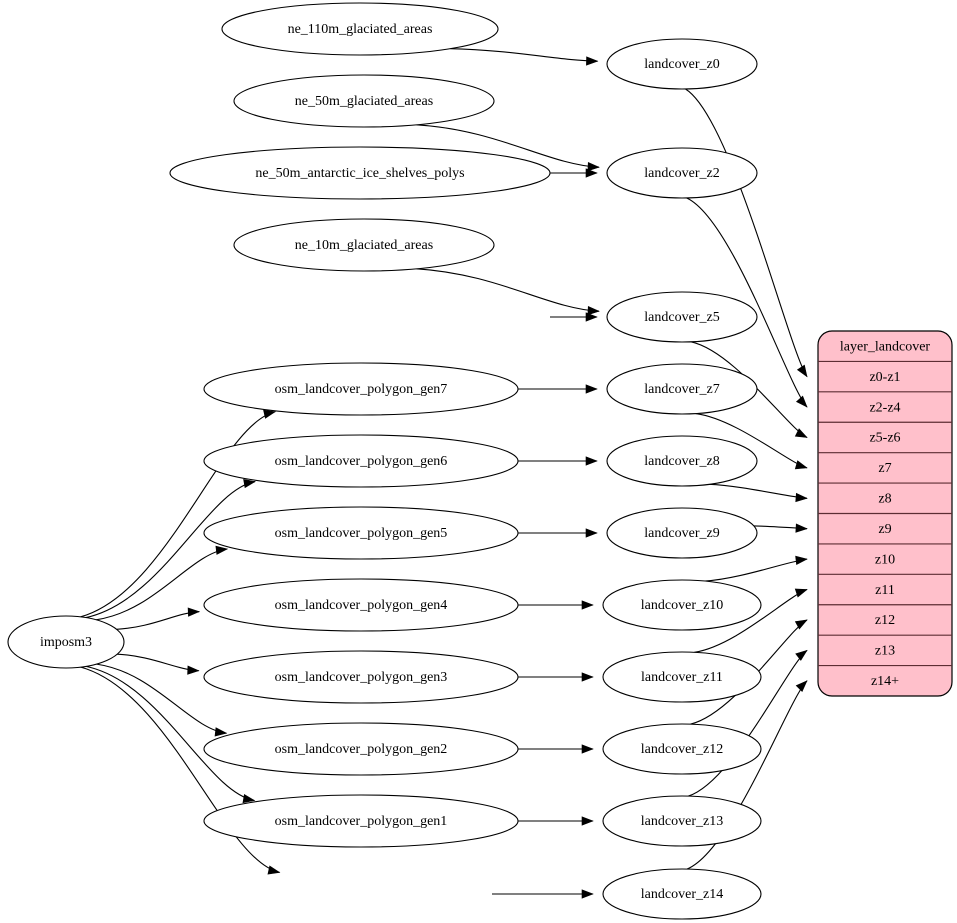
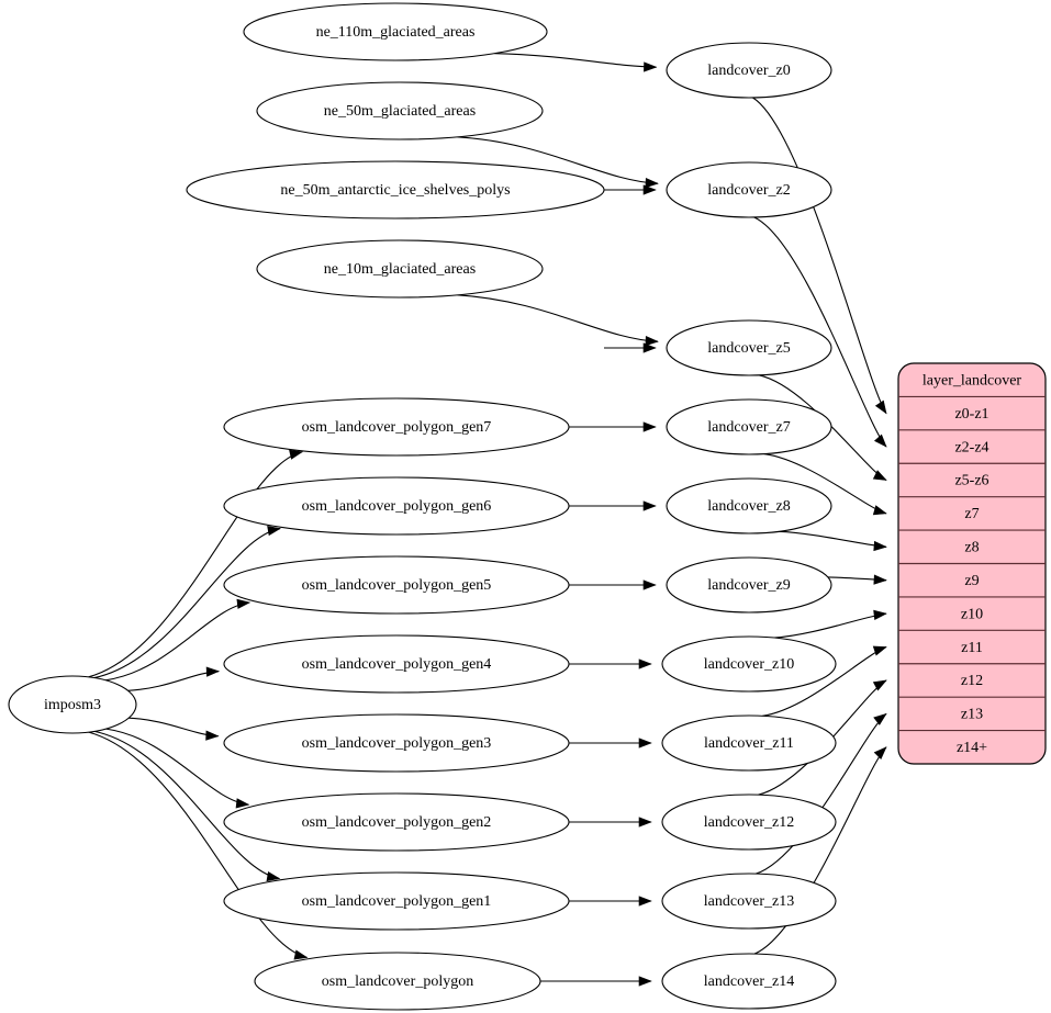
  ne_110m_glaciated_areas
  ne_50m_glaciated_areas
  ne_50m_antarctic_ice_shelves_polys
  ne_10m_glaciated_areas
  osm_landcover_polygon_gen7
  osm_landcover_polygon_gen6
  osm_landcover_polygon_gen5
  osm_landcover_polygon_gen4
  osm_landcover_polygon_gen3
  osm_landcover_polygon_gen2
  osm_landcover_polygon_gen1
+ osm_landcover_polygon
  landcover_z0
  landcover_z2
  landcover_z5
  landcover_z7
  landcover_z8
  landcover_z9
  landcover_z10
  landcover_z11
  landcover_z12
  landcover_z13
  landcover_z14
  imposm3
  layer_landcover
  z0-z1
  z2-z4
  z5-z6
  z7
  z8
  z9
  z10
  z11
  z12
  z13
  z14+
